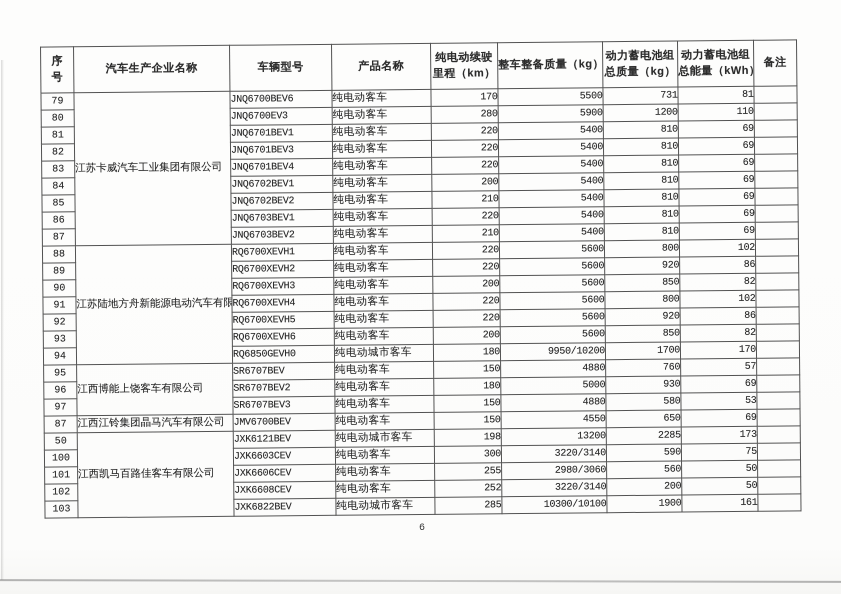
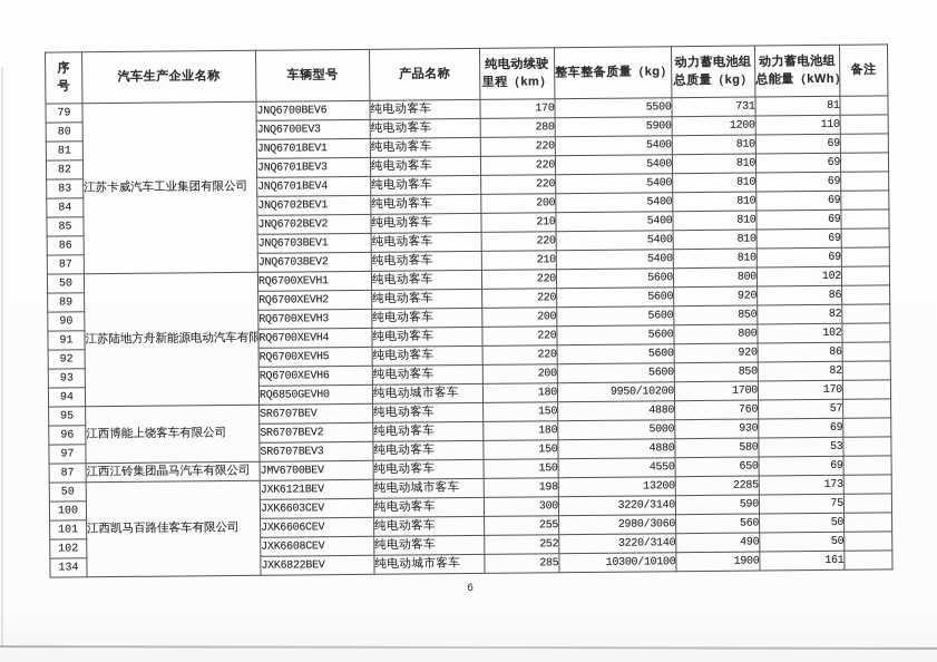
  序号	汽车生产企业名称	车辆型号	产品名称	纯电动续驶里程（km）	整车整备质量（kg）	动力蓄电池组总质量（kg）	动力蓄电池组总能量（kWh	备注
  79	江苏卡威汽车工业集团有限公司	JNQ6700BEV6	纯电动客车	170	5500	731	81
  80	JNQ6700EV3	纯电动客车	280	5900	1200	110
  81	JNQ6701BEV1	纯电动客车	220	5400	810	69
  82	JNQ6701BEV3	纯电动客车	220	5400	810	69
  83	JNQ6701BEV4	纯电动客车	220	5400	810	69
  84	JNQ6702BEV1	纯电动客车	200	5400	810	69
  85	JNQ6702BEV2	纯电动客车	210	5400	810	69
  86	JNQ6703BEV1	纯电动客车	220	5400	810	69
  87	JNQ6703BEV2	纯电动客车	210	5400	810	69
- 88	江苏陆地方舟新能源电动汽车有限	RQ6700XEVH1	纯电动客车	220	5600	800	102
+ 50	江苏陆地方舟新能源电动汽车有限	RQ6700XEVH1	纯电动客车	220	5600	800	102
  89	RQ6700XEVH2	纯电动客车	220	5600	920	86
  90	RQ6700XEVH3	纯电动客车	200	5600	850	82
  91	RQ6700XEVH4	纯电动客车	220	5600	800	102
  92	RQ6700XEVH5	纯电动客车	220	5600	920	86
  93	RQ6700XEVH6	纯电动客车	200	5600	850	82
  94	RQ6850GEVH0	纯电动城市客车	180	9950/10200	1700	170
  95	江西博能上饶客车有限公司	SR6707BEV	纯电动客车	150	4880	760	57
  96	SR6707BEV2	纯电动客车	180	5000	930	69
  97	SR6707BEV3	纯电动客车	150	4880	580	53
  87	江西江铃集团晶马汽车有限公司	JMV6700BEV	纯电动客车	150	4550	650	69
  50	江西凯马百路佳客车有限公司	JXK6121BEV	纯电动城市客车	198	13200	2285	173
  100	JXK6603CEV	纯电动客车	300	3220/3140	590	75
  101	JXK6606CEV	纯电动客车	255	2980/3060	560	50
- 102	JXK6608CEV	纯电动客车	252	3220/3140	200	50
+ 102	JXK6608CEV	纯电动客车	252	3220/3140	490	50
- 103	JXK6822BEV	纯电动城市客车	285	10300/10100	1900	161
+ 134	JXK6822BEV	纯电动城市客车	285	10300/10100	1900	161
  6
